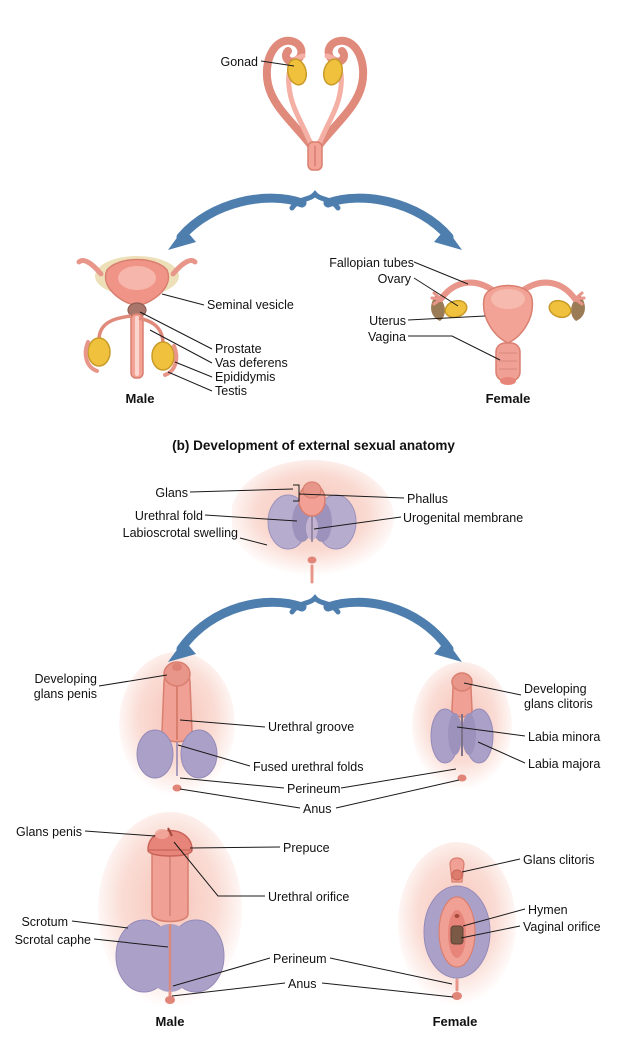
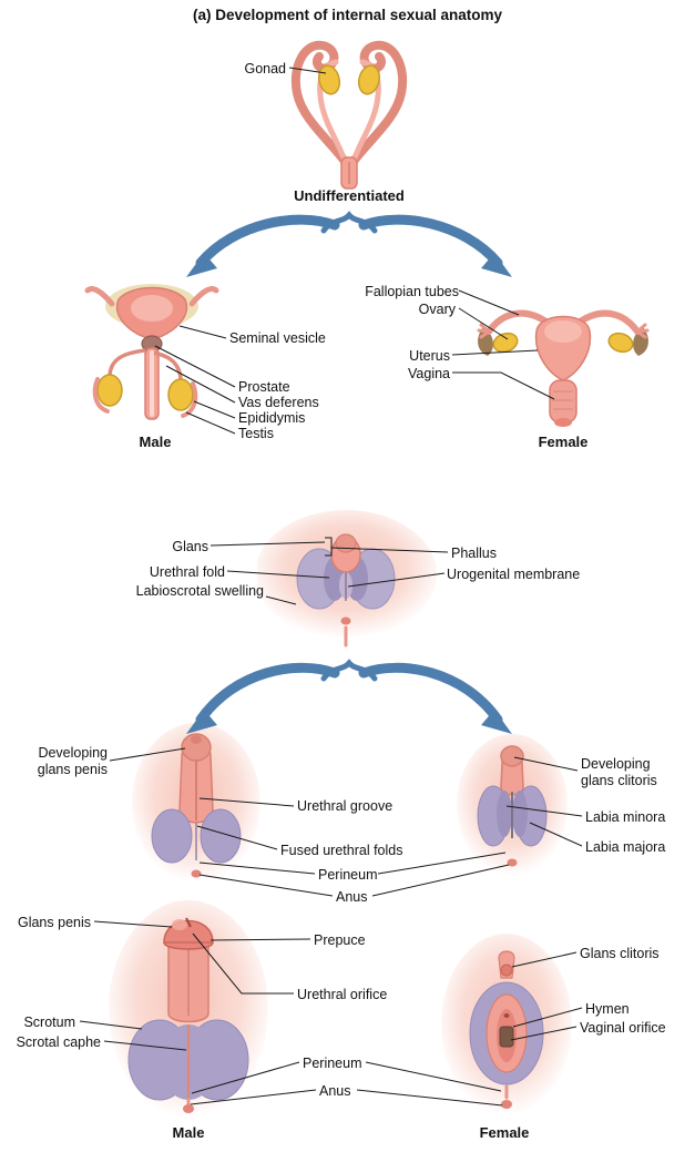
+ (a) Development of internal sexual anatomy
  Gonad
+ Undifferentiated
  Seminal vesicle
  Prostate
  Vas deferens
  Epididymis
  Testis
  Male
  Fallopian tubes
  Ovary
  Uterus
  Vagina
  Female
- (b) Development of external sexual anatomy
  Glans
  Phallus
  Urethral fold
  Urogenital membrane
  Labioscrotal swelling
  Developing
  glans penis
  Urethral groove
  Developing
  glans clitoris
  Labia minora
  Fused urethral folds
  Labia majora
  Perineum
  Anus
  Glans penis
  Prepuce
  Glans clitoris
  Urethral orifice
  Scrotum
  Hymen
  Scrotal caphe
  Vaginal orifice
  Perineum
  Anus
  Male
  Female
